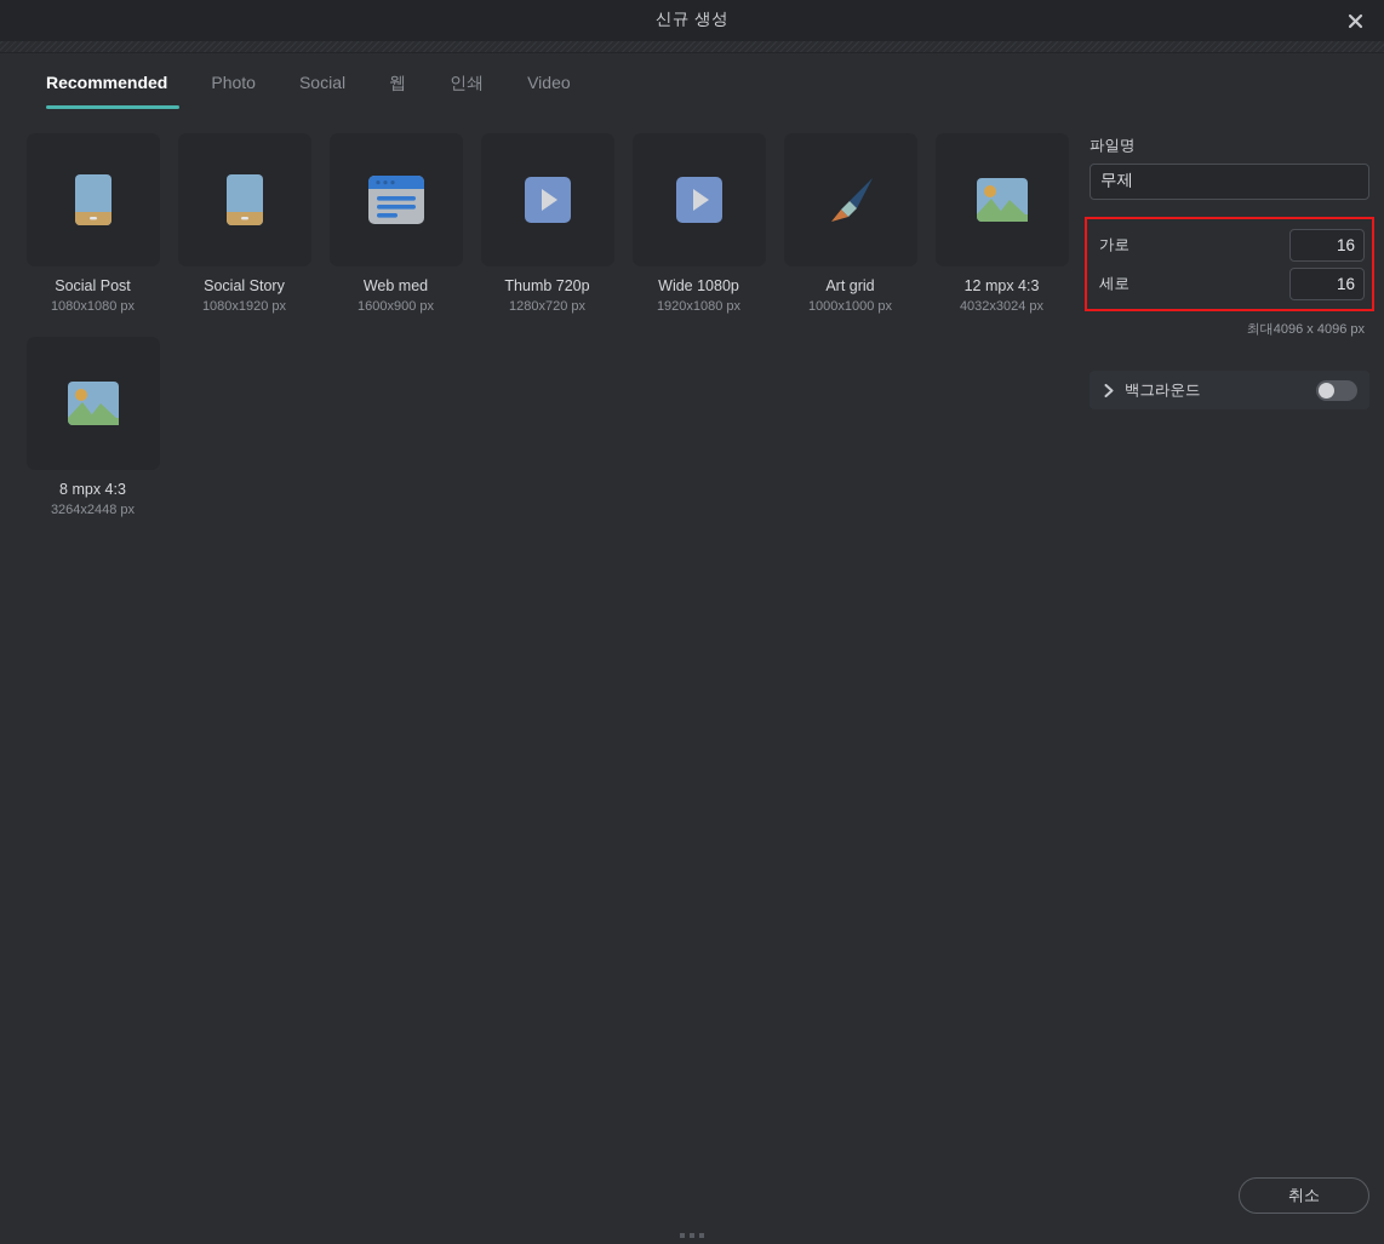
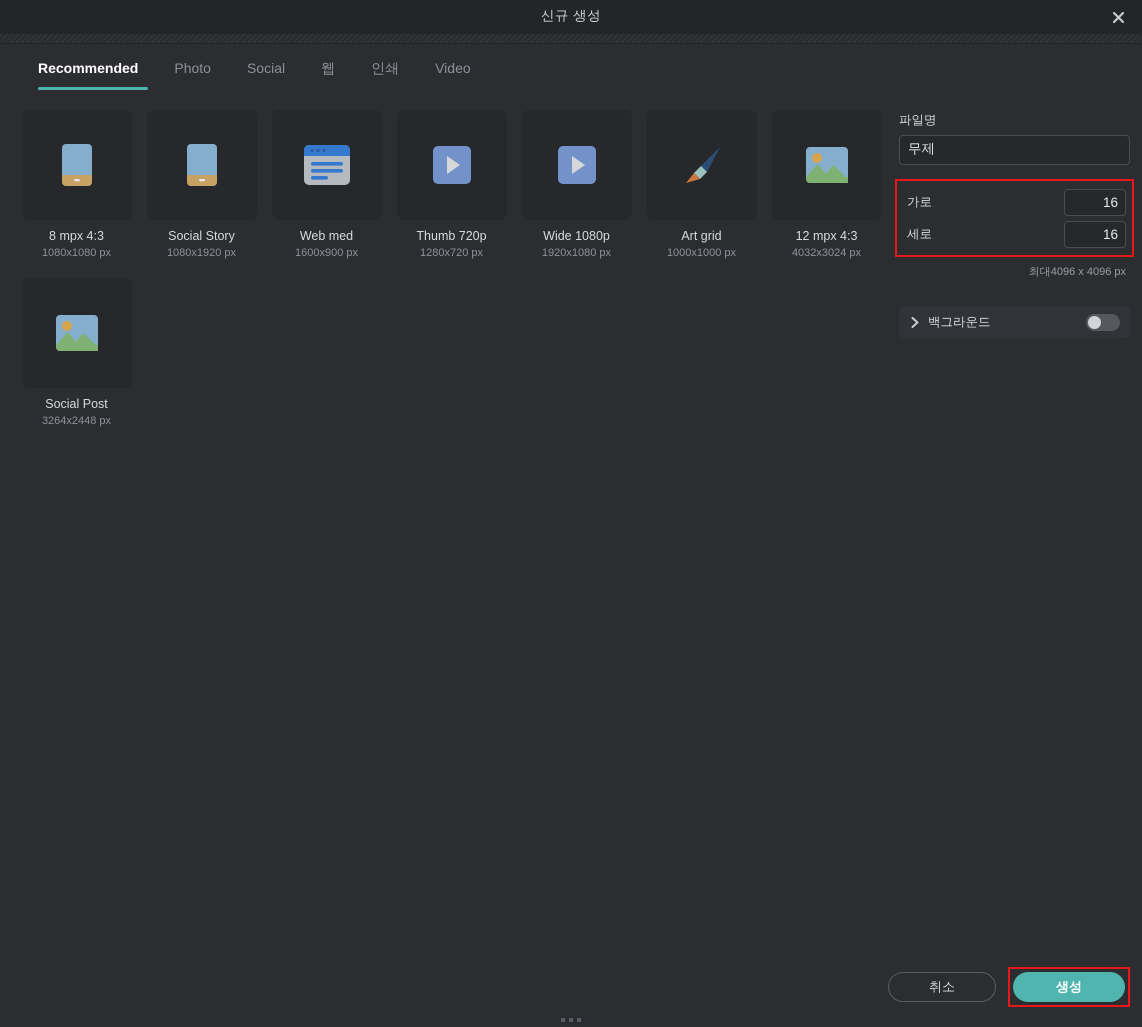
  신규 생성
  Recommended
  Photo
  Social
  웹
  인쇄
  Video
- Social Post
+ 8 mpx 4:3
  1080x1080 px
  Social Story
  1080x1920 px
  Web med
  1600x900 px
  Thumb 720p
  1280x720 px
  Wide 1080p
  1920x1080 px
  Art grid
  1000x1000 px
  12 mpx 4:3
  4032x3024 px
- 8 mpx 4:3
+ Social Post
  3264x2448 px
  파일명
  무제
  가로
  16
  세로
  16
  최대4096 x 4096 px
  백그라운드
  취소
+ 생성
